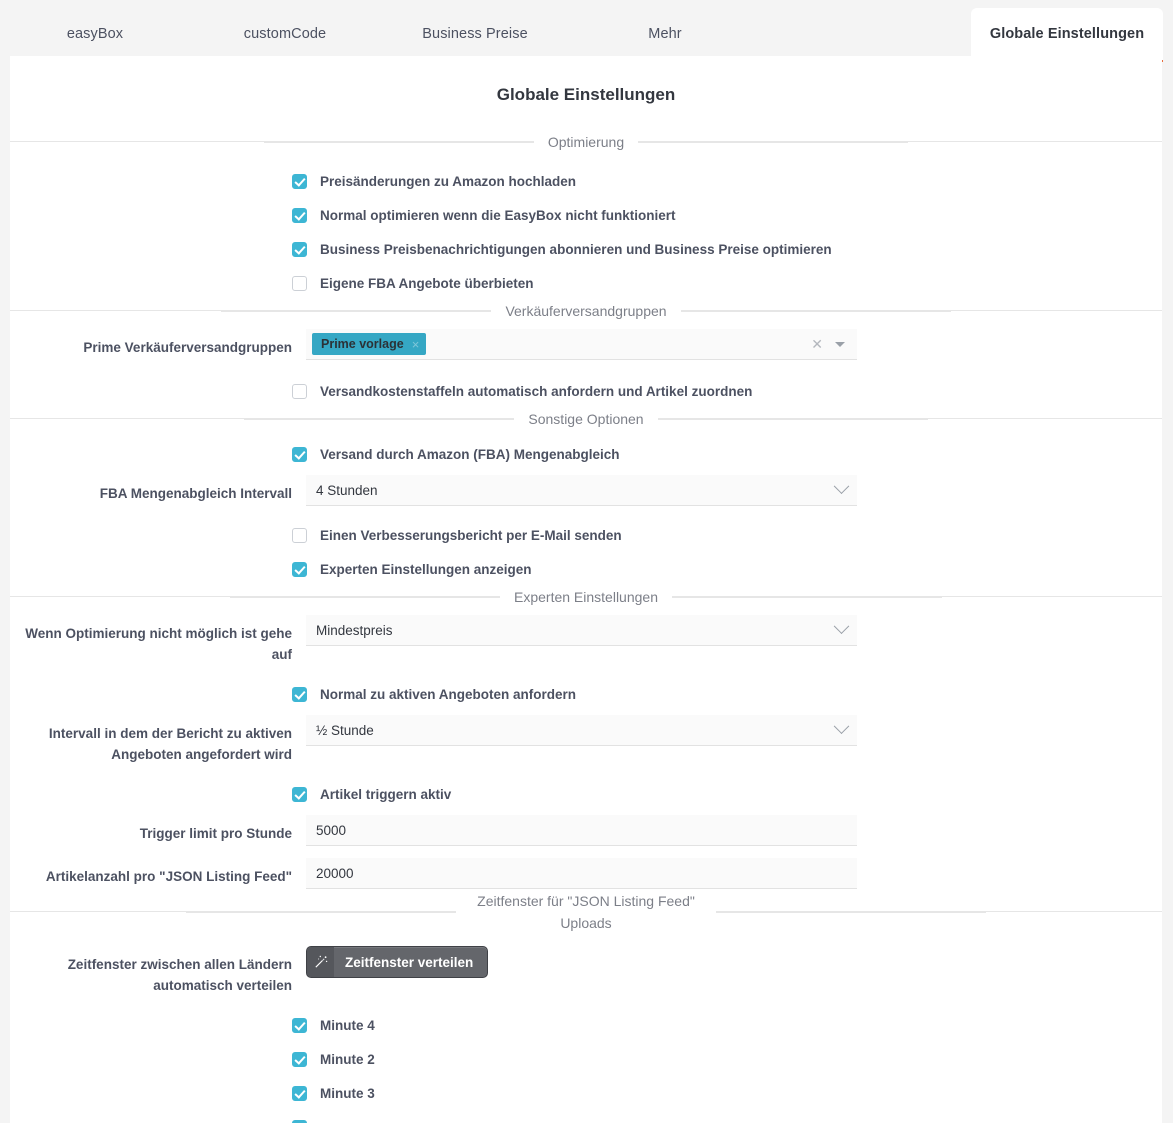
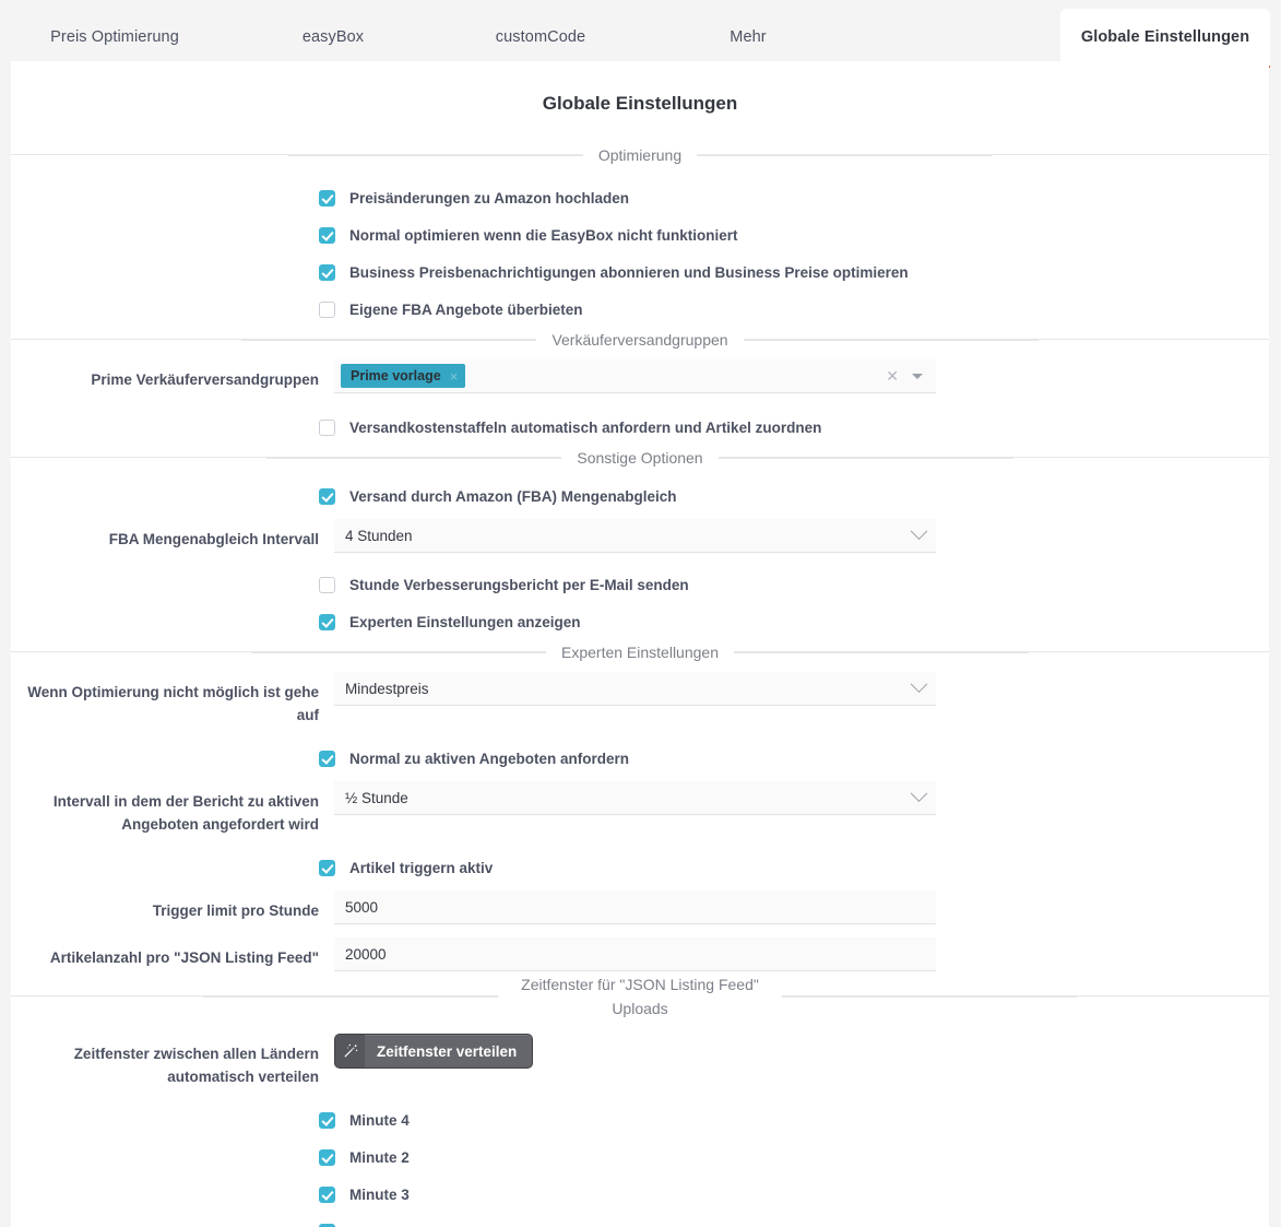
+ Preis Optimierung
  easyBox
  customCode
- Business Preise
  Mehr
  Globale Einstellungen
  Globale Einstellungen
  Optimierung
  Preisänderungen zu Amazon hochladen
  Normal optimieren wenn die EasyBox nicht funktioniert
  Business Preisbenachrichtigungen abonnieren und Business Preise optimieren
  Eigene FBA Angebote überbieten
  Verkäuferversandgruppen
  Prime Verkäuferversandgruppen
  Prime vorlage
  ×
  ✕
  Versandkostenstaffeln automatisch anfordern und Artikel zuordnen
  Sonstige Optionen
  Versand durch Amazon (FBA) Mengenabgleich
  FBA Mengenabgleich Intervall
  4 Stunden
- Einen Verbesserungsbericht per E-Mail senden
+ Stunde Verbesserungsbericht per E-Mail senden
  Experten Einstellungen anzeigen
  Experten Einstellungen
  Wenn Optimierung nicht möglich ist gehe auf
  Mindestpreis
  Normal zu aktiven Angeboten anfordern
  Intervall in dem der Bericht zu aktiven Angeboten angefordert wird
  ½ Stunde
  Artikel triggern aktiv
  Trigger limit pro Stunde
  5000
  Artikelanzahl pro "JSON Listing Feed"
  20000
  Zeitfenster für "JSON Listing Feed" Uploads
  Zeitfenster zwischen allen Ländern automatisch verteilen
  Zeitfenster verteilen
  Minute 4
  Minute 2
  Minute 3
